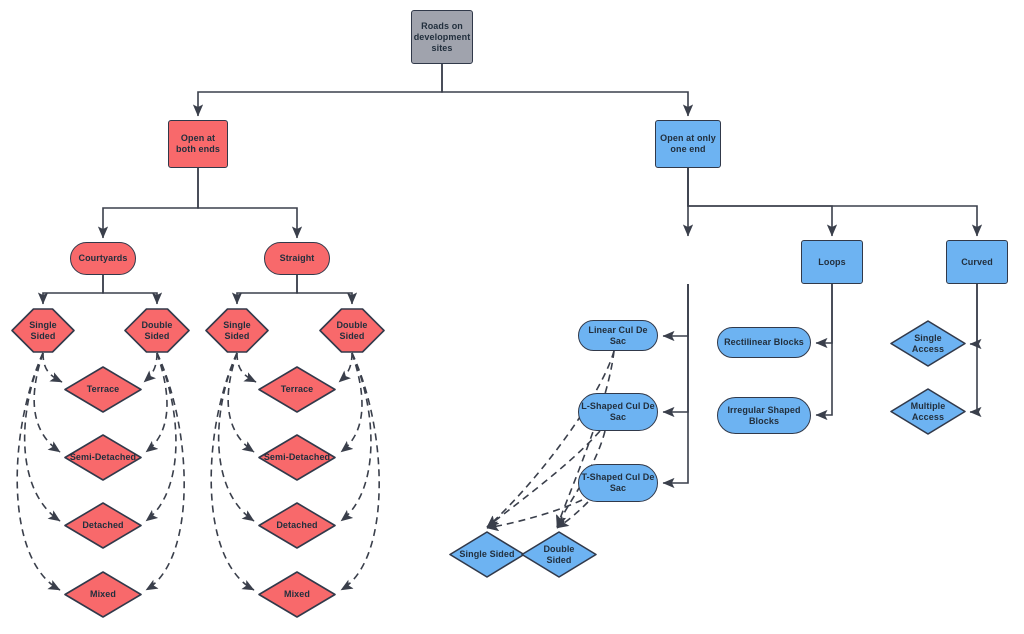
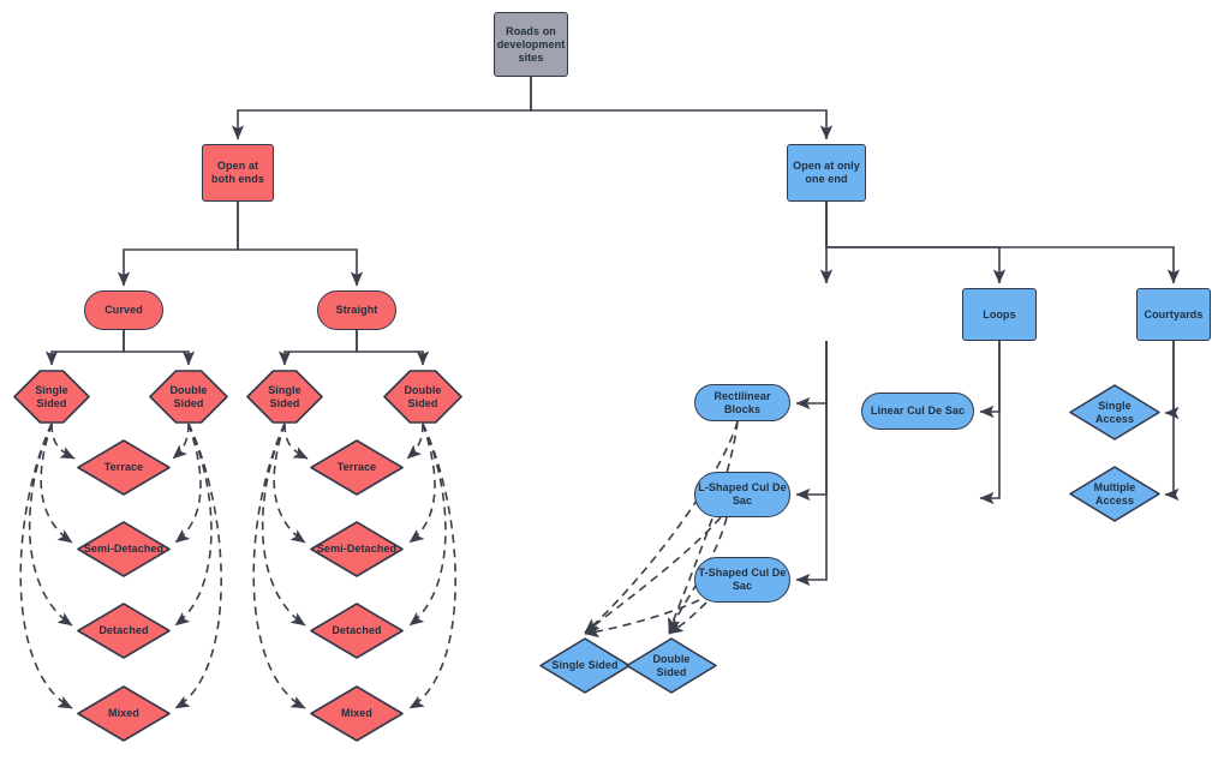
  Roads on
  development
  sites
  Open at
  both ends
  Open at only
  one end
- Courtyards
+ Curved
  Straight
  Loops
- Curved
+ Courtyards
  Single
  Sided
  Double
  Sided
  Single
  Sided
  Double
  Sided
  Terrace
  Semi-Detached
  Detached
  Mixed
  Terrace
  Semi-Detached
  Detached
  Mixed
- Linear Cul De Sac
+ Rectilinear Blocks
  L-Shaped Cul De
  Sac
  T-Shaped Cul De
  Sac
- Rectilinear Blocks
+ Linear Cul De Sac
- Irregular Shaped
- Blocks
  Single
  Access
  Multiple
  Access
  Single Sided
  Double
  Sided
